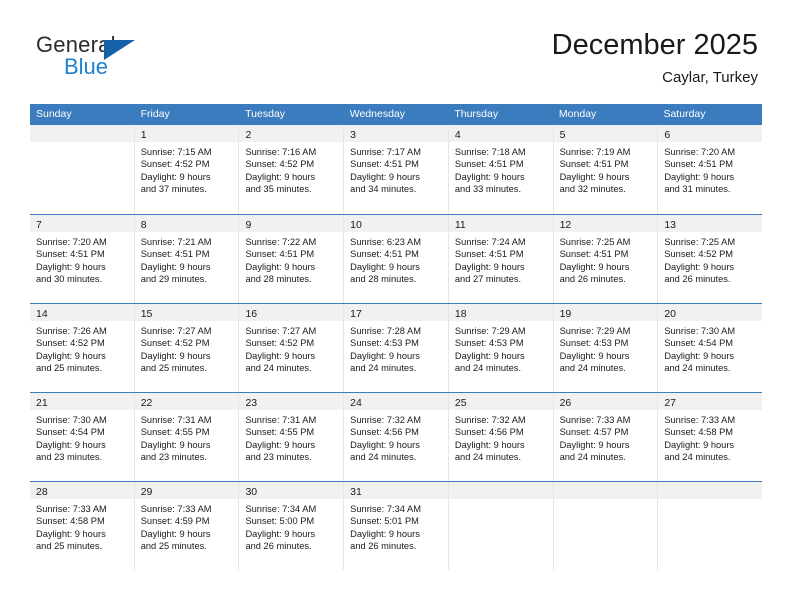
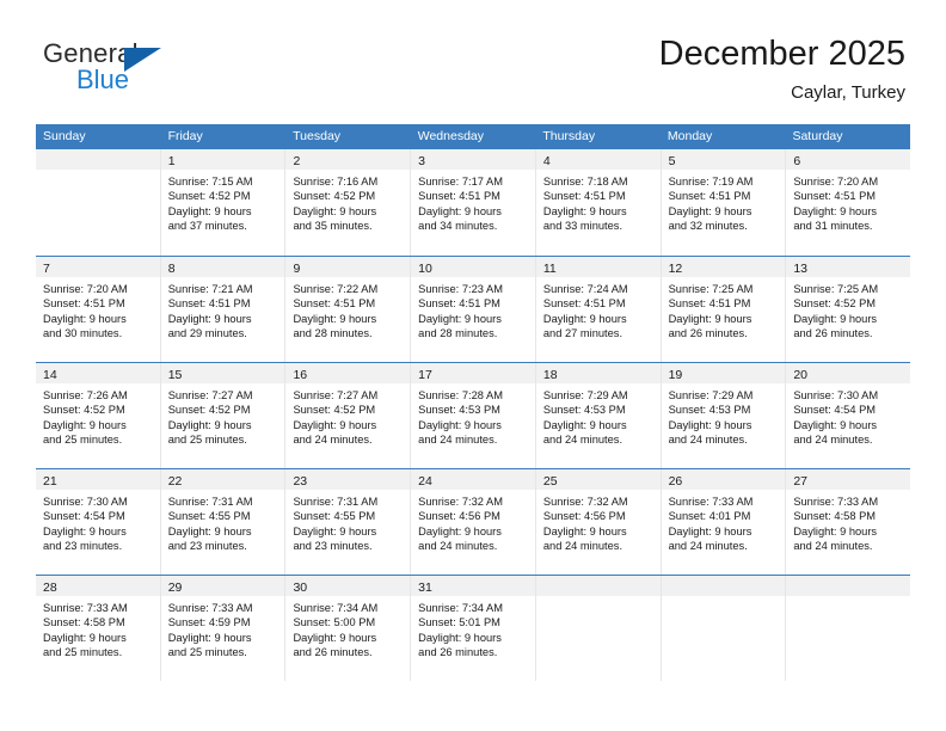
  General
  Blue
  December 2025
  Caylar, Turkey
  Sunday
  Friday
  Tuesday
  Wednesday
  Thursday
  Monday
  Saturday
  1
  Sunrise: 7:15 AM
  Sunset: 4:52 PM
  Daylight: 9 hours
  and 37 minutes.
  2
  Sunrise: 7:16 AM
  Sunset: 4:52 PM
  Daylight: 9 hours
  and 35 minutes.
  3
  Sunrise: 7:17 AM
  Sunset: 4:51 PM
  Daylight: 9 hours
  and 34 minutes.
  4
  Sunrise: 7:18 AM
  Sunset: 4:51 PM
  Daylight: 9 hours
  and 33 minutes.
  5
  Sunrise: 7:19 AM
  Sunset: 4:51 PM
  Daylight: 9 hours
  and 32 minutes.
  6
  Sunrise: 7:20 AM
  Sunset: 4:51 PM
  Daylight: 9 hours
  and 31 minutes.
  7
  Sunrise: 7:20 AM
  Sunset: 4:51 PM
  Daylight: 9 hours
  and 30 minutes.
  8
  Sunrise: 7:21 AM
  Sunset: 4:51 PM
  Daylight: 9 hours
  and 29 minutes.
  9
  Sunrise: 7:22 AM
  Sunset: 4:51 PM
  Daylight: 9 hours
  and 28 minutes.
  10
- Sunrise: 6:23 AM
+ Sunrise: 7:23 AM
  Sunset: 4:51 PM
  Daylight: 9 hours
  and 28 minutes.
  11
  Sunrise: 7:24 AM
  Sunset: 4:51 PM
  Daylight: 9 hours
  and 27 minutes.
  12
  Sunrise: 7:25 AM
  Sunset: 4:51 PM
  Daylight: 9 hours
  and 26 minutes.
  13
  Sunrise: 7:25 AM
  Sunset: 4:52 PM
  Daylight: 9 hours
  and 26 minutes.
  14
  Sunrise: 7:26 AM
  Sunset: 4:52 PM
  Daylight: 9 hours
  and 25 minutes.
  15
  Sunrise: 7:27 AM
  Sunset: 4:52 PM
  Daylight: 9 hours
  and 25 minutes.
  16
  Sunrise: 7:27 AM
  Sunset: 4:52 PM
  Daylight: 9 hours
  and 24 minutes.
  17
  Sunrise: 7:28 AM
  Sunset: 4:53 PM
  Daylight: 9 hours
  and 24 minutes.
  18
  Sunrise: 7:29 AM
  Sunset: 4:53 PM
  Daylight: 9 hours
  and 24 minutes.
  19
  Sunrise: 7:29 AM
  Sunset: 4:53 PM
  Daylight: 9 hours
  and 24 minutes.
  20
  Sunrise: 7:30 AM
  Sunset: 4:54 PM
  Daylight: 9 hours
  and 24 minutes.
  21
  Sunrise: 7:30 AM
  Sunset: 4:54 PM
  Daylight: 9 hours
  and 23 minutes.
  22
  Sunrise: 7:31 AM
  Sunset: 4:55 PM
  Daylight: 9 hours
  and 23 minutes.
  23
  Sunrise: 7:31 AM
  Sunset: 4:55 PM
  Daylight: 9 hours
  and 23 minutes.
  24
  Sunrise: 7:32 AM
  Sunset: 4:56 PM
  Daylight: 9 hours
  and 24 minutes.
  25
  Sunrise: 7:32 AM
  Sunset: 4:56 PM
  Daylight: 9 hours
  and 24 minutes.
  26
  Sunrise: 7:33 AM
- Sunset: 4:57 PM
+ Sunset: 4:01 PM
  Daylight: 9 hours
  and 24 minutes.
  27
  Sunrise: 7:33 AM
  Sunset: 4:58 PM
  Daylight: 9 hours
  and 24 minutes.
  28
  Sunrise: 7:33 AM
  Sunset: 4:58 PM
  Daylight: 9 hours
  and 25 minutes.
  29
  Sunrise: 7:33 AM
  Sunset: 4:59 PM
  Daylight: 9 hours
  and 25 minutes.
  30
  Sunrise: 7:34 AM
  Sunset: 5:00 PM
  Daylight: 9 hours
  and 26 minutes.
  31
  Sunrise: 7:34 AM
  Sunset: 5:01 PM
  Daylight: 9 hours
  and 26 minutes.
